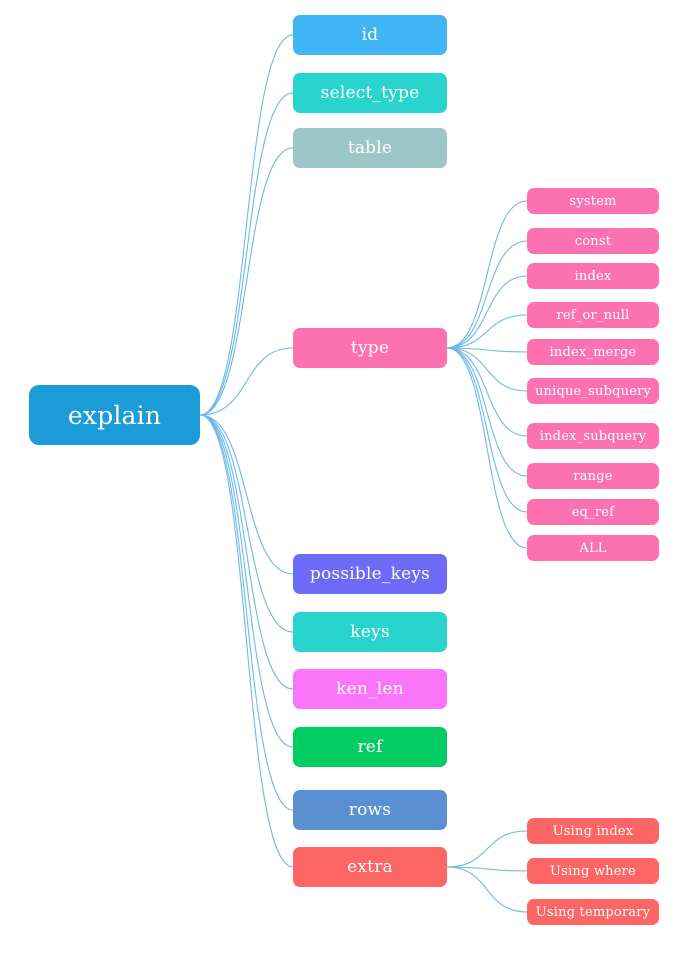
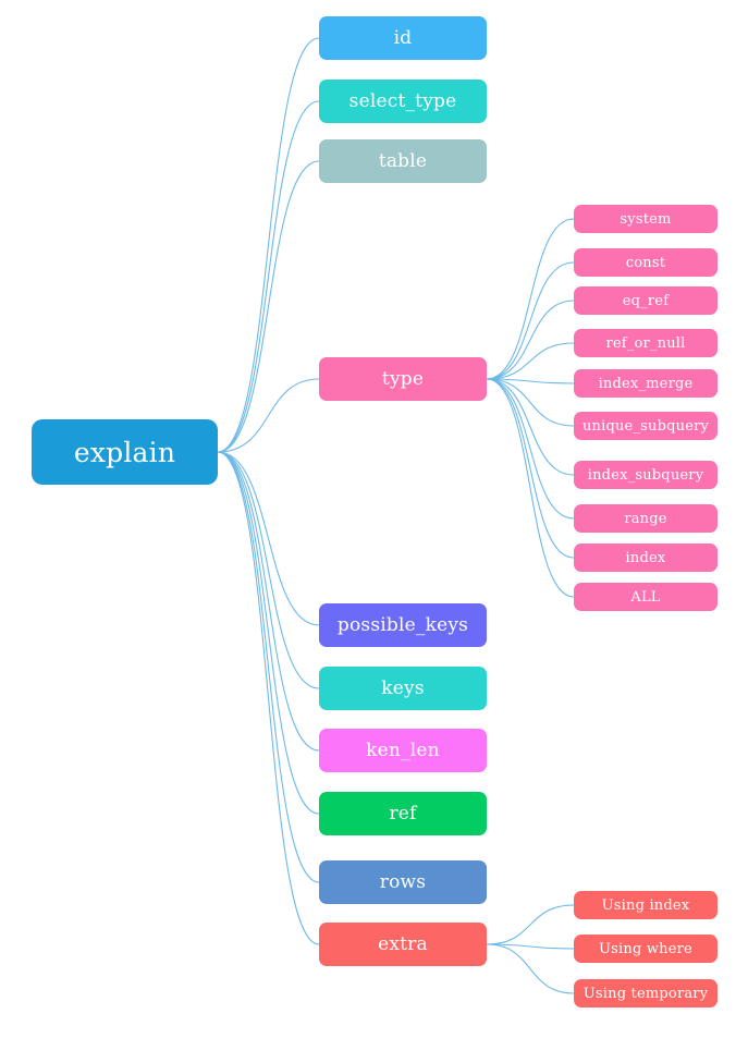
  explain
  id
  select_type
  table
  type
  possible_keys
  keys
  ken_len
  ref
  rows
  extra
  system
  const
- index
+ eq_ref
  ref_or_null
  index_merge
  unique_subquery
  index_subquery
  range
- eq_ref
+ index
  ALL
  Using index
  Using where
  Using temporary
